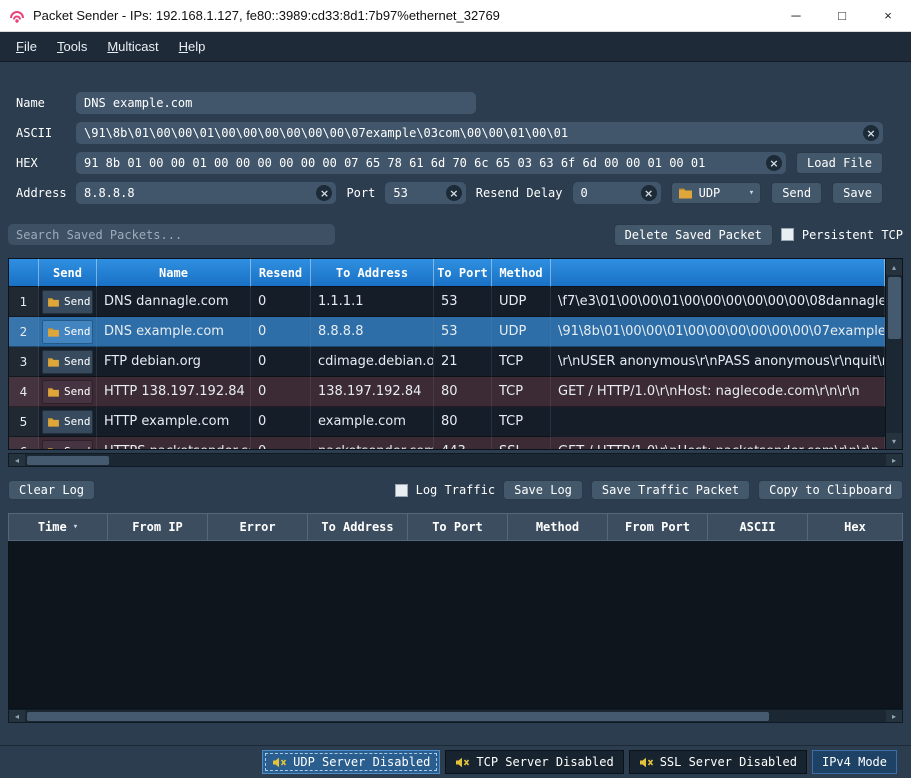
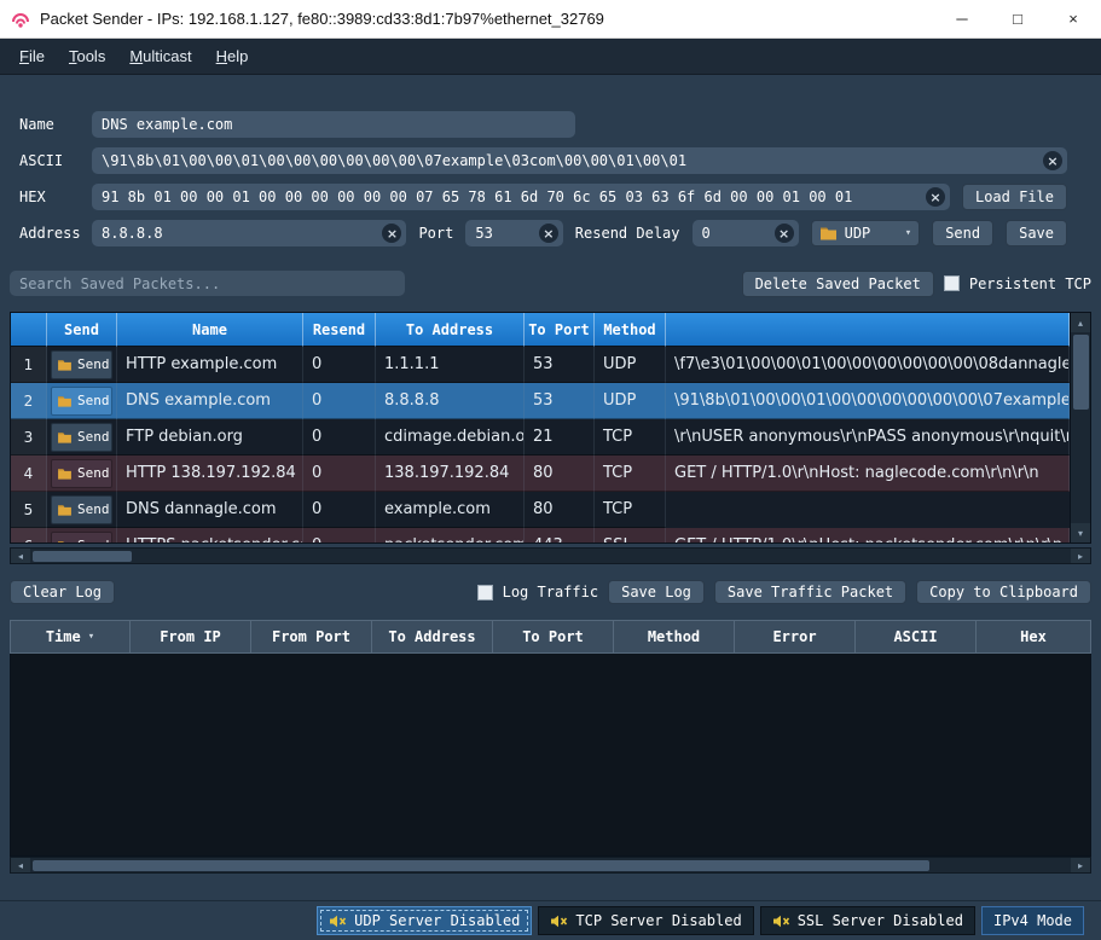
  Packet Sender - IPs: 192.168.1.127, fe80::3989:cd33:8d1:7b97%ethernet_32769
  ─
  □
  ×
  File
  Tools
  Multicast
  Help
  Name
  DNS example.com
  ASCII
  \91\8b\01\00\00\01\00\00\00\00\00\00\07example\03com\00\00\01\00\01
  ×
  HEX
  91 8b 01 00 00 01 00 00 00 00 00 00 07 65 78 61 6d 70 6c 65 03 63 6f 6d 00 00 01 00 01
  ×
  Load File
  Address
  8.8.8.8
  ×
  Port
  53
  ×
  Resend Delay
  0
  ×
  UDP
  ▾
  Send
  Save
  Search Saved Packets...
  Delete Saved Packet
  Persistent TCP
  Send
  Name
  Resend
  To Address
  To Port
  Method
  1
  Send
- DNS dannagle.com
+ HTTP example.com
  0
  1.1.1.1
  53
  UDP
  \f7\e3\01\00\00\01\00\00\00\00\00\00\08dannagle
  2
  Send
  DNS example.com
  0
  8.8.8.8
  53
  UDP
  \91\8b\01\00\00\01\00\00\00\00\00\00\07example
  3
  Send
  FTP debian.org
  0
  cdimage.debian.o
  21
  TCP
  \r\nUSER anonymous\r\nPASS anonymous\r\nquit\
  4
  Send
  HTTP 138.197.192.84
  0
  138.197.192.84
  80
  TCP
  GET / HTTP/1.0\r\nHost: naglecode.com\r\n\r\n
  5
  Send
- HTTP example.com
+ DNS dannagle.com
  0
  example.com
  80
  TCP
  ▴
  ▾
  ◂
  ▸
  Clear Log
  Log Traffic
  Save Log
  Save Traffic Packet
  Copy to Clipboard
  Time
  ▾
  From IP
- Error
+ From Port
  To Address
  To Port
  Method
- From Port
+ Error
  ASCII
  Hex
  ◂
  ▸
  UDP Server Disabled
  TCP Server Disabled
  SSL Server Disabled
  IPv4 Mode
